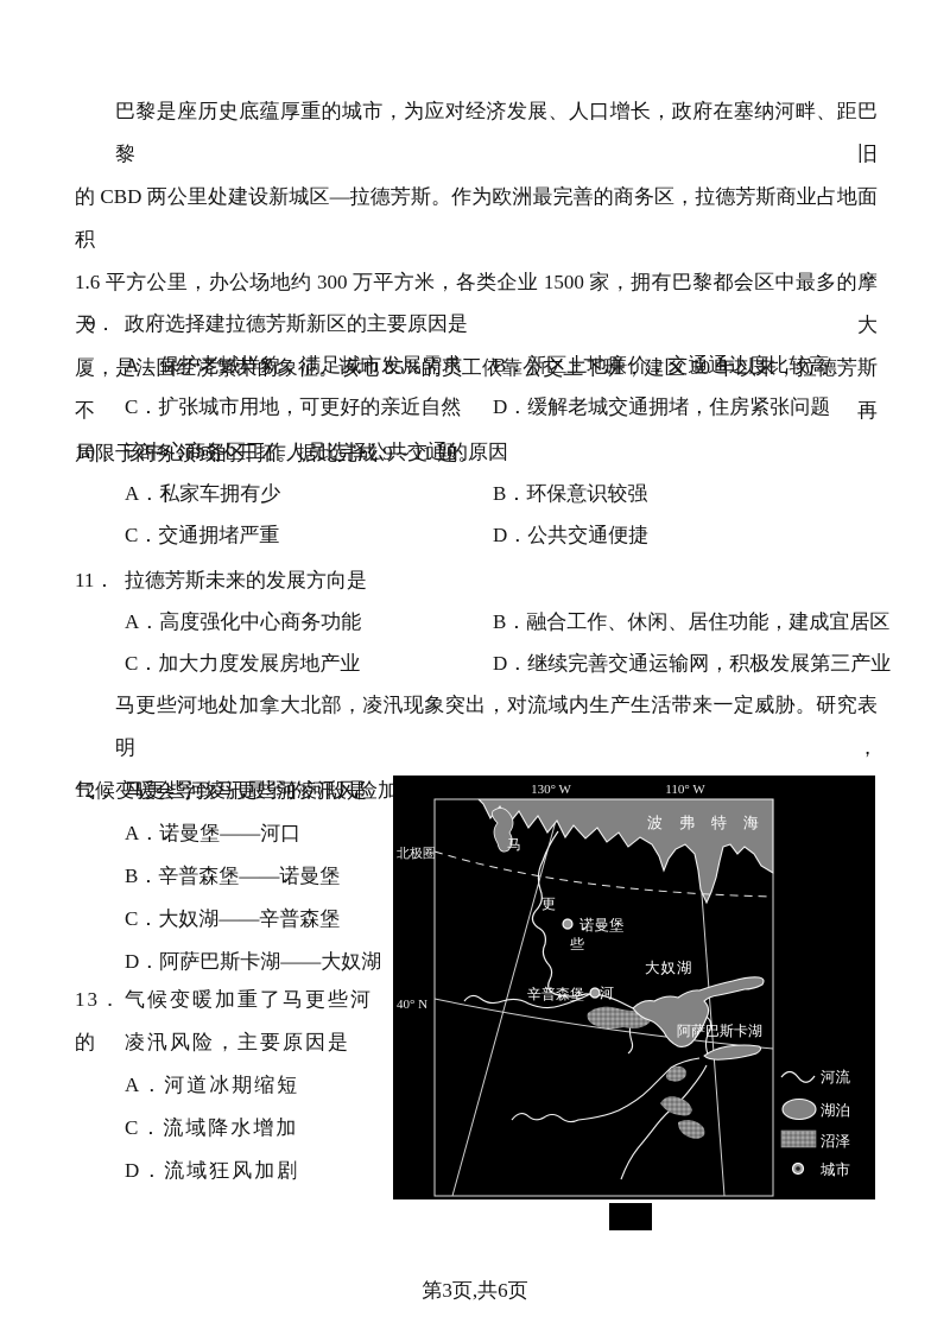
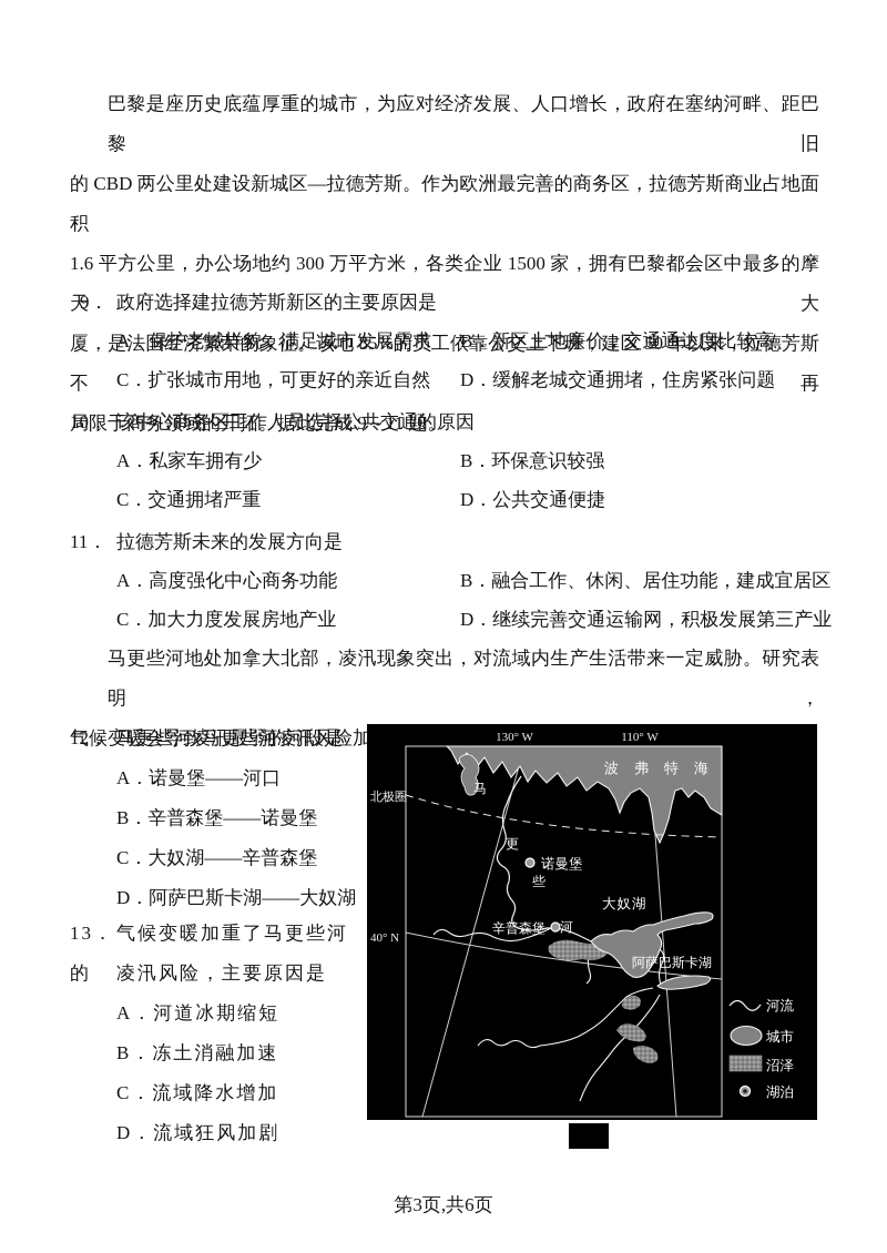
  巴黎是座历史底蕴厚重的城市，为应对经济发展、人口增长，政府在塞纳河畔、距巴黎旧
  的 CBD 两公里处建设新城区—拉德芳斯。作为欧洲最完善的商务区，拉德芳斯商业占地面积
  1.6 平方公里，办公场地约 300 万平方米，各类企业 1500 家，拥有巴黎都会区中最多的摩天大
  厦，是法国经济繁荣的象征。该地 85%的员工依靠公交上下班，建区 50 年以来，拉德芳斯不再
  局限于商务领域的开拓。据此完成 9～11 题。
  9． 政府选择建拉德芳斯新区的主要原因是
  A．保护老城样貌，满足城市发展需求
  B．新区土地廉价，交通通达度比较高
  C．扩张城市用地，可更好的亲近自然
  D．缓解老城交通拥堵，住房紧张问题
  10． 该中心商务区工作人员选择公共交通的原因
  A．私家车拥有少
  B．环保意识较强
  C．交通拥堵严重
  D．公共交通便捷
  11． 拉德芳斯未来的发展方向是
  A．高度强化中心商务功能
  B．融合工作、休闲、居住功能，建成宜居区
  C．加大力度发展房地产业
  D．继续完善交通运输网，积极发展第三产业
  马更些河地处加拿大北部，凌汛现象突出，对流域内生产生活带来一定威胁。研究表明，
  12． 马更些河凌汛最弱的河段是
  A．诺曼堡——河口
  B．辛普森堡——诺曼堡
  C．大奴湖——辛普森堡
  D．阿萨巴斯卡湖——大奴湖
  13．气候变暖加重了马更些河的
  凌汛风险，主要原因是
  A．河道冰期缩短
+ B．冻土消融加速
  C．流域降水增加
  D．流域狂风加剧
  130° W
  110° W
  波弗特海
  北极圈
  40° N
  大奴湖
  阿萨巴斯卡湖
  马
  更
  些
  河
  诺曼堡
  辛普森堡
  河流
- 湖泊
+ 城市
  沼泽
- 城市
+ 湖泊
  第3页,共6页
